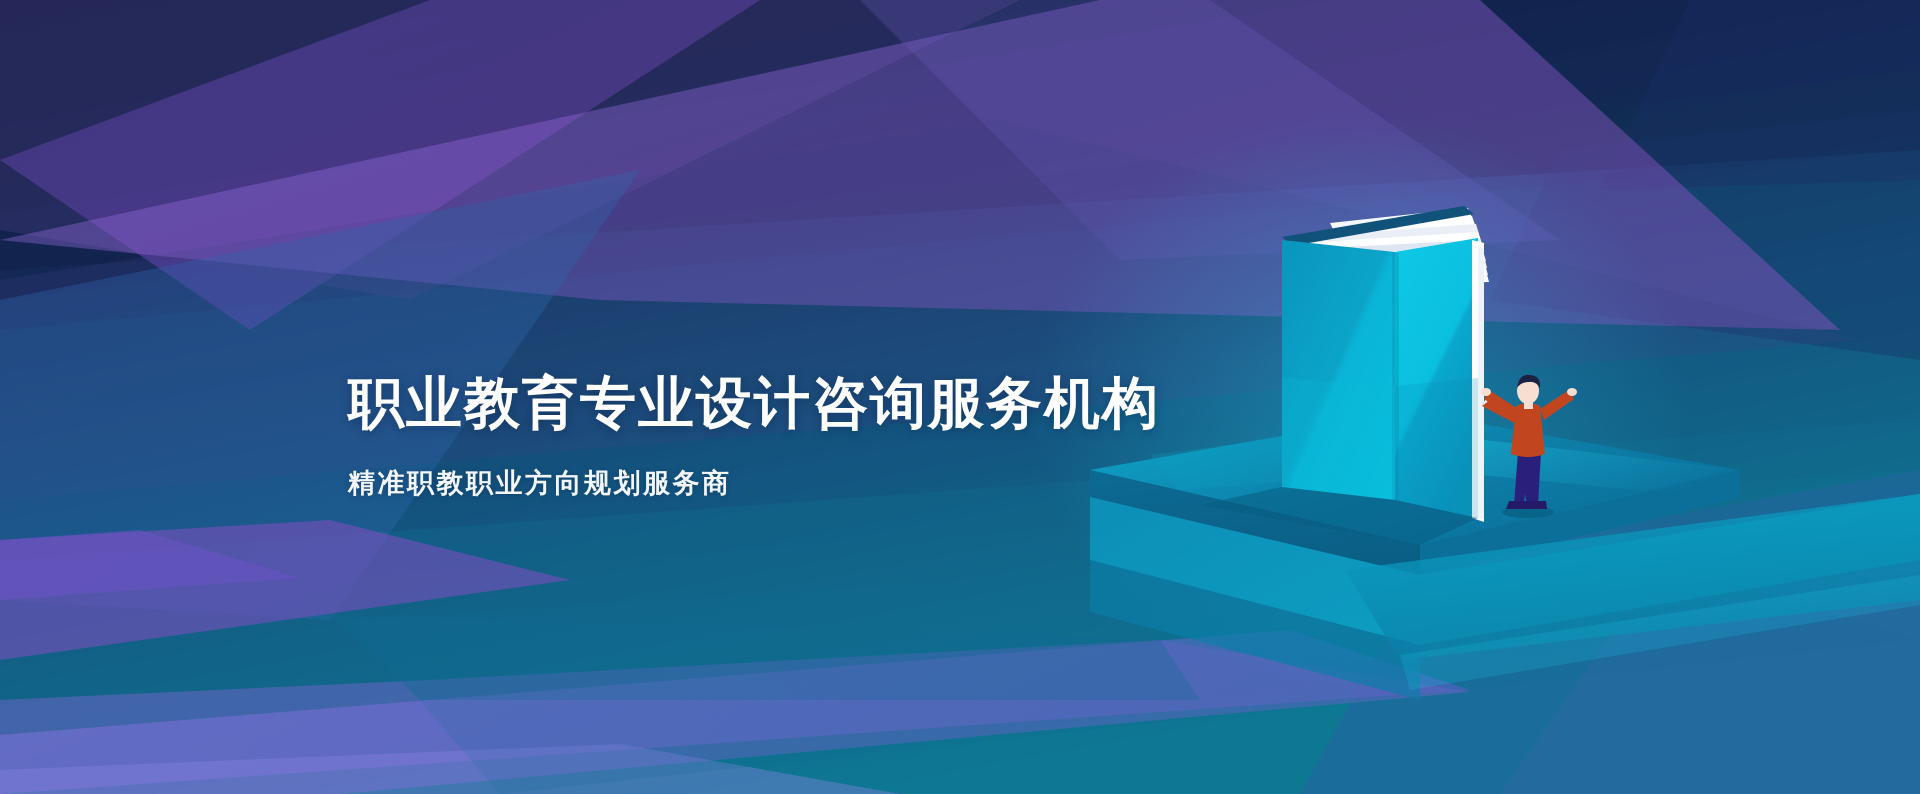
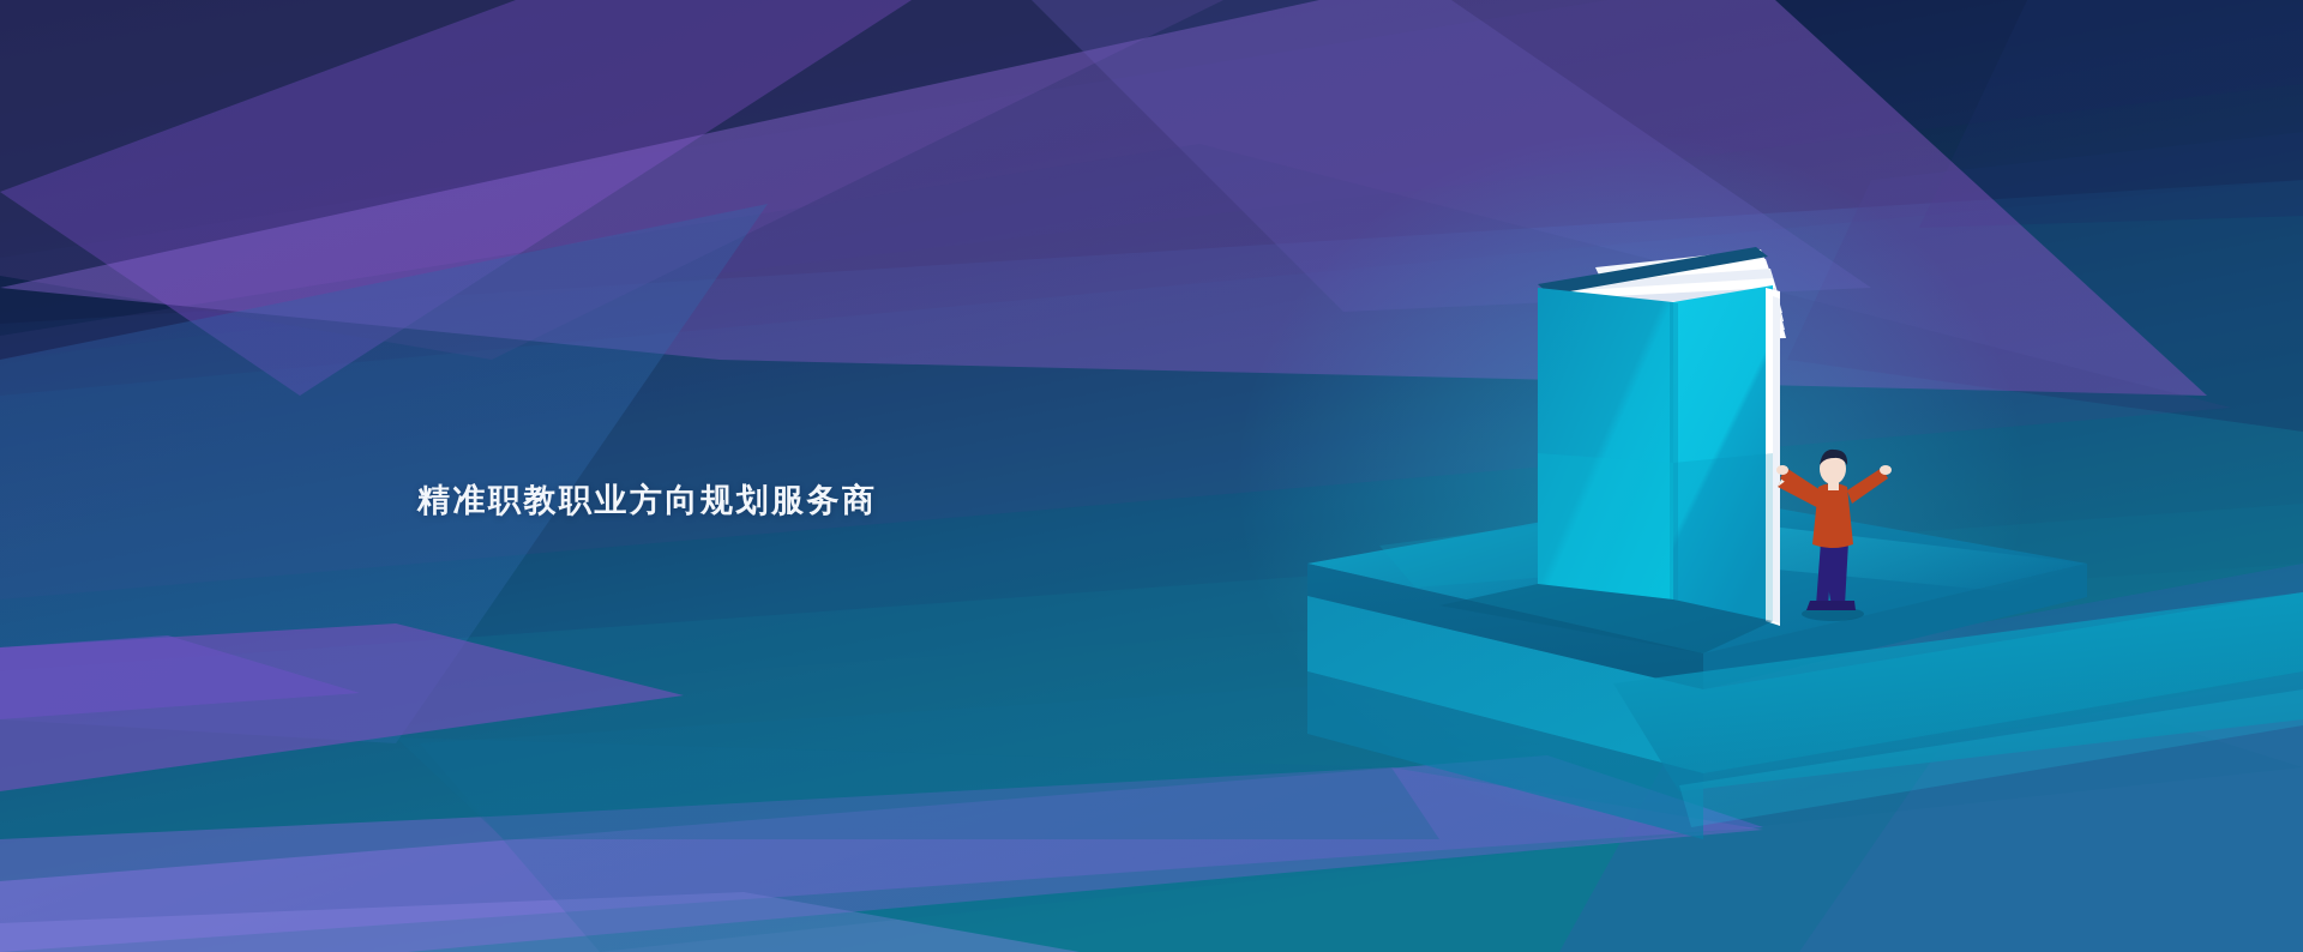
- 职业教育专业设计咨询服务机构
  精准职教职业方向规划服务商
